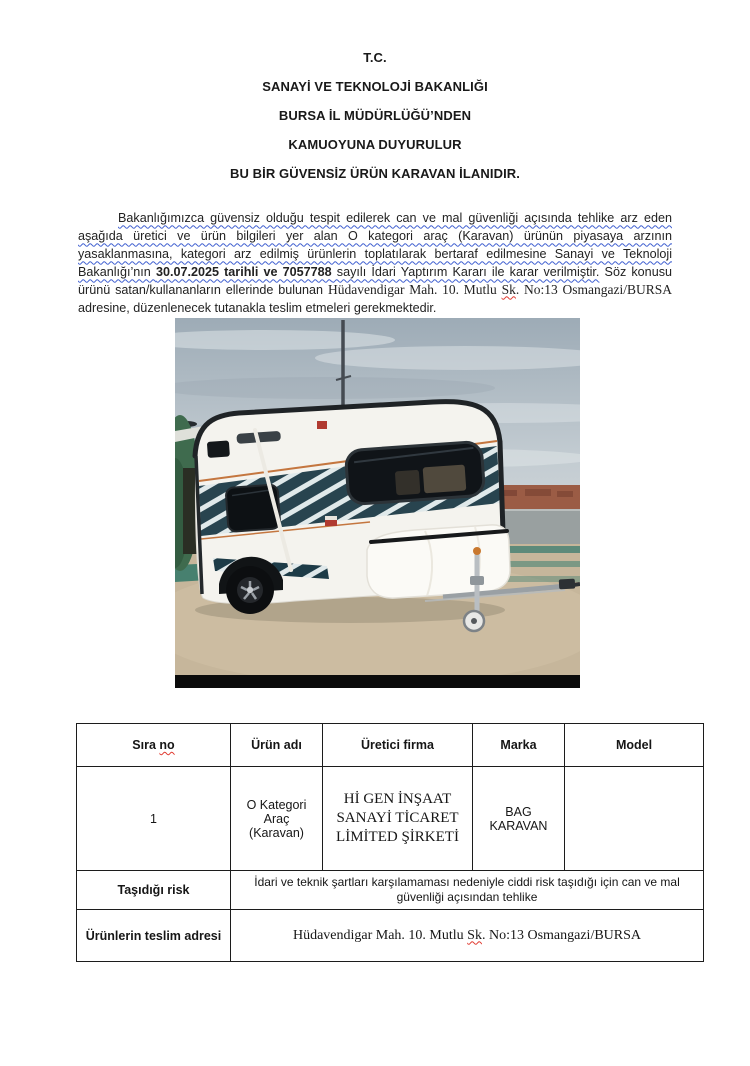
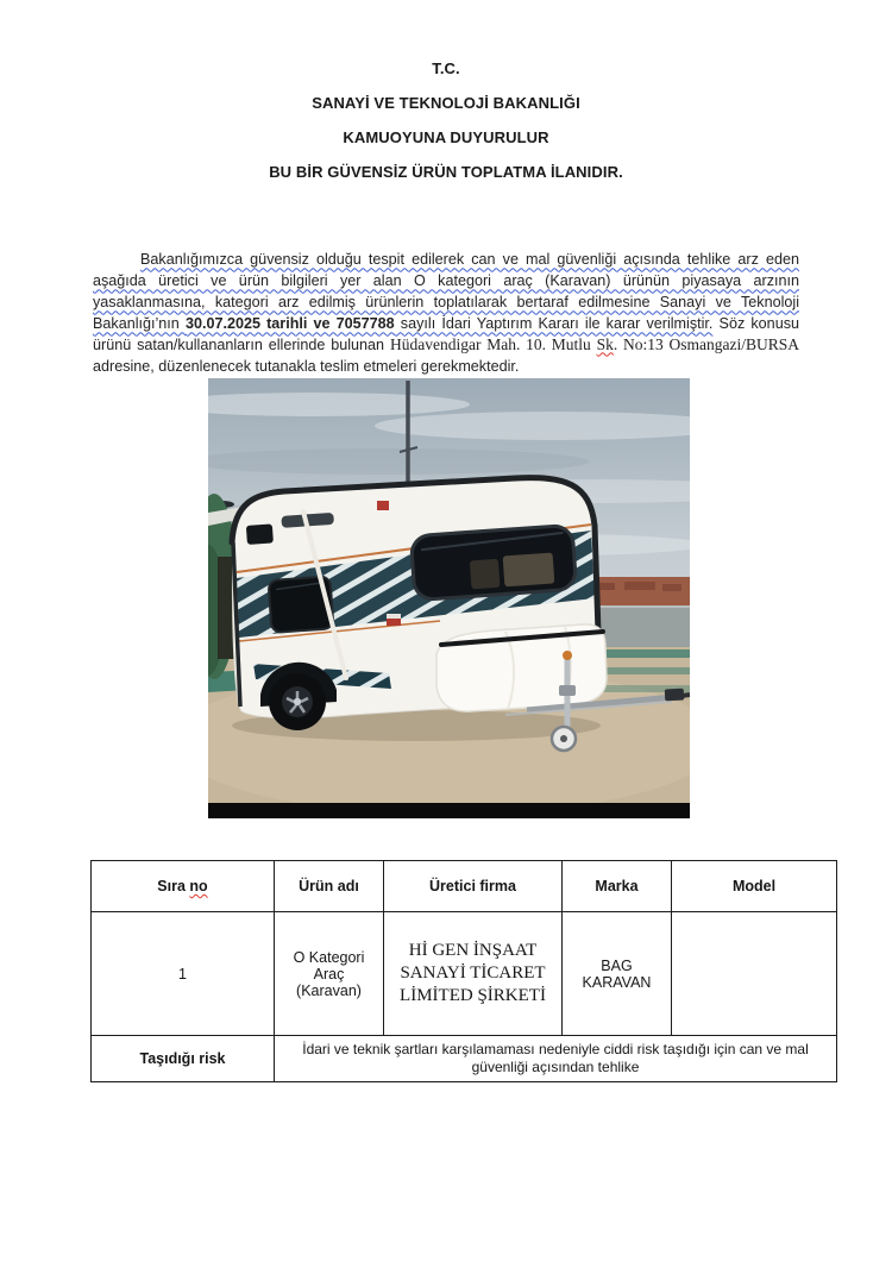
  T.C.
  SANAYİ VE TEKNOLOJİ BAKANLIĞI
- BURSA İL MÜDÜRLÜĞÜ’NDEN
  KAMUOYUNA DUYURULUR
- BU BİR GÜVENSİZ ÜRÜN KARAVAN İLANIDIR.
+ BU BİR GÜVENSİZ ÜRÜN TOPLATMA İLANIDIR.
  Bakanlığımızca güvensiz olduğu tespit edilerek can ve mal güvenliği açısında tehlike arz eden aşağıda üretici ve ürün bilgileri yer alan O kategori araç (Karavan) ürünün piyasaya arzının yasaklanmasına, kategori arz edilmiş ürünlerin toplatılarak bertaraf edilmesine Sanayi ve Teknoloji Bakanlığı’nın 30.07.2025 tarihli ve 7057788 sayılı İdari Yaptırım Kararı ile karar verilmiştir. Söz konusu ürünü satan/kullananların ellerinde bulunan Hüdavendigar Mah. 10. Mutlu Sk. No:13 Osmangazi/BURSA adresine, düzenlenecek tutanakla teslim etmeleri gerekmektedir.
  Sıra no	Ürün adı	Üretici firma	Marka	Model
  1	O Kategori Araç (Karavan)	Hİ GEN İNŞAAT SANAYİ TİCARET LİMİTED ŞİRKETİ	BAG KARAVAN
  Taşıdığı risk	İdari ve teknik şartları karşılamaması nedeniyle ciddi risk taşıdığı için can ve mal güvenliği açısından tehlike
- Ürünlerin teslim adresi	Hüdavendigar Mah. 10. Mutlu Sk. No:13 Osmangazi/BURSA
